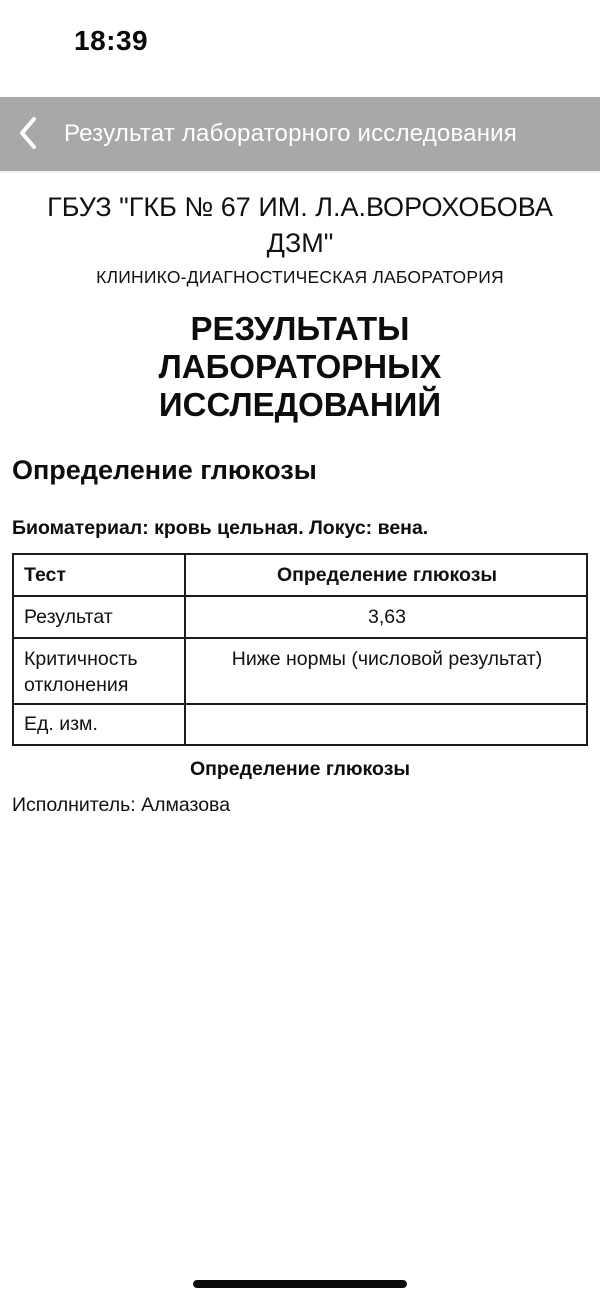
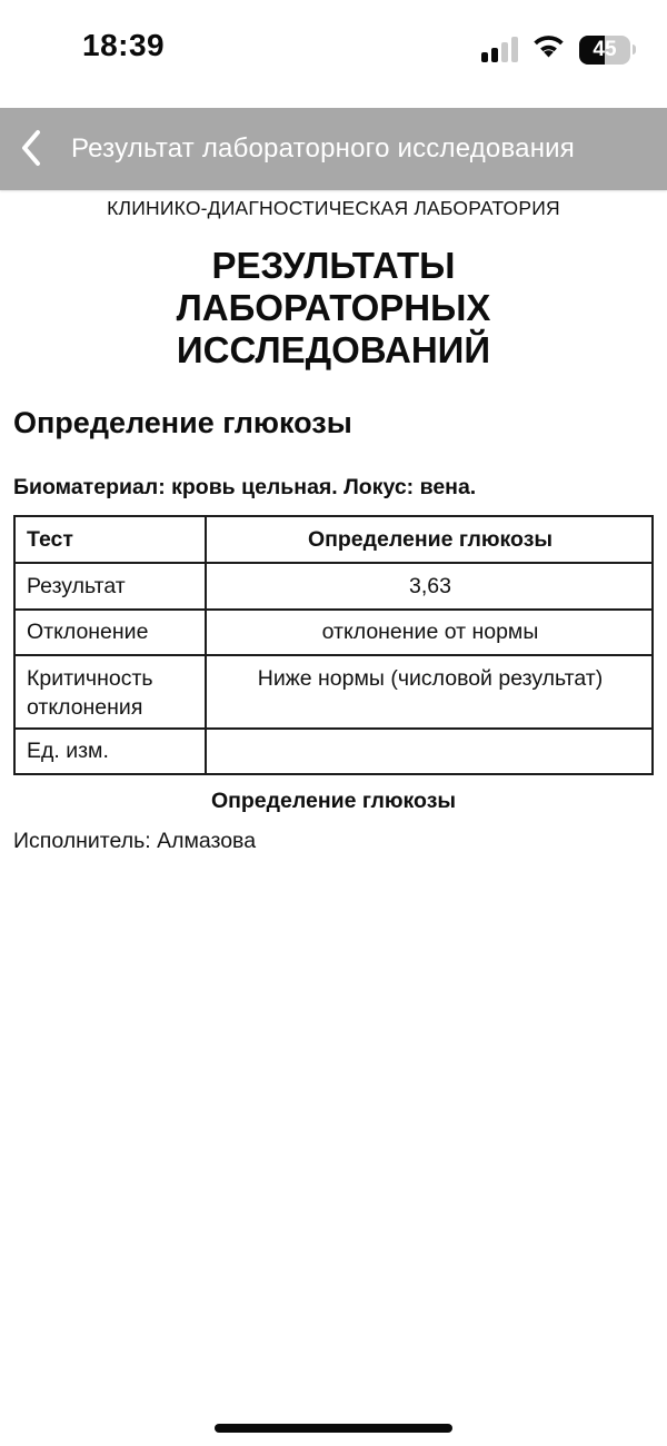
  18:39
+ 45
  Результат лабораторного исследования
- ГБУЗ "ГКБ № 67 ИМ. Л.А.ВОРОХОБОВА ДЗМ"
  КЛИНИКО-ДИАГНОСТИЧЕСКАЯ ЛАБОРАТОРИЯ
  РЕЗУЛЬТАТЫ ЛАБОРАТОРНЫХ ИССЛЕДОВАНИЙ
  Определение глюкозы
  Биоматериал: кровь цельная. Локус: вена.
  Тест	Определение глюкозы
  Результат	3,63
+ Отклонение	отклонение от нормы
  Критичность отклонения	Ниже нормы (числовой результат)
  Ед. изм.
  Определение глюкозы
  Исполнитель: Алмазова
